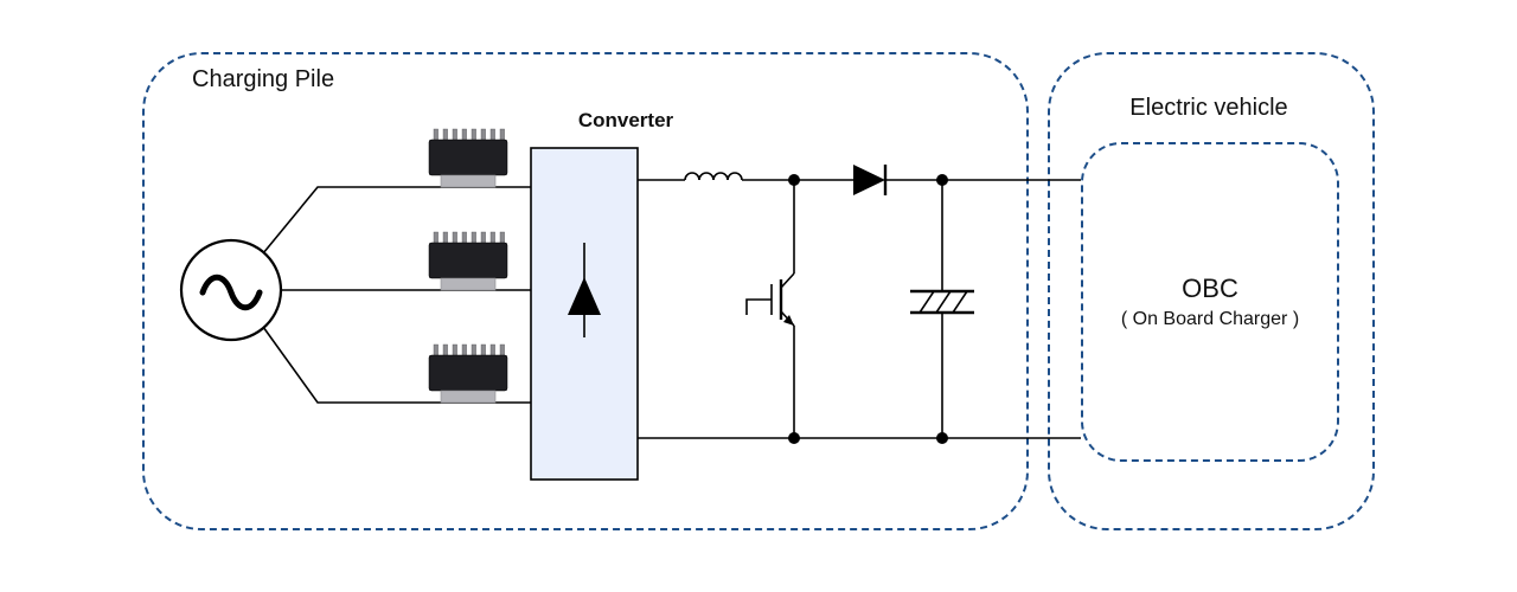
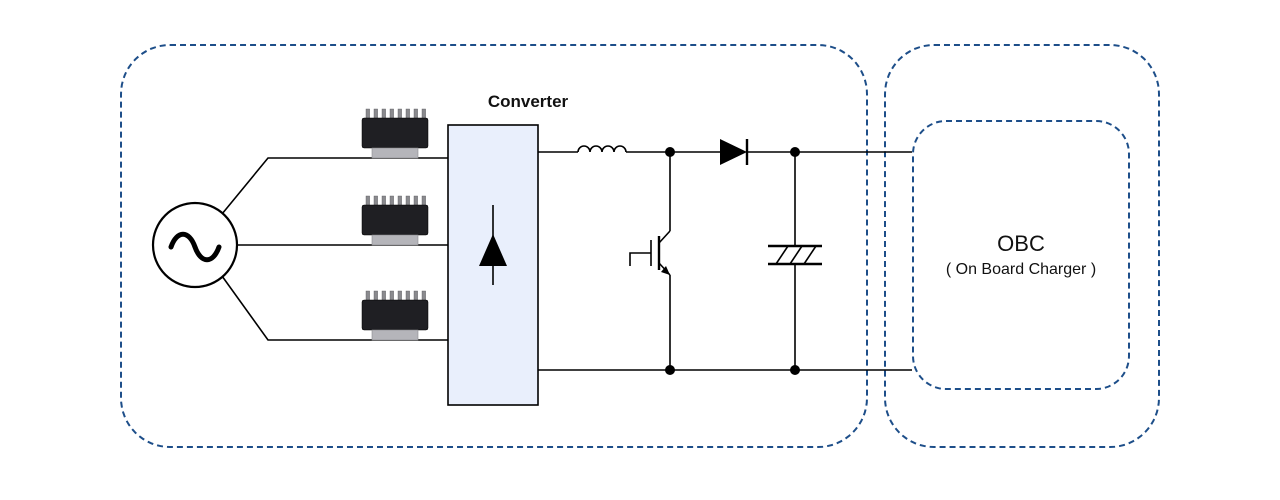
  OBC
  ( On Board Charger )
- Charging Pile
- Electric vehicle
  Converter
